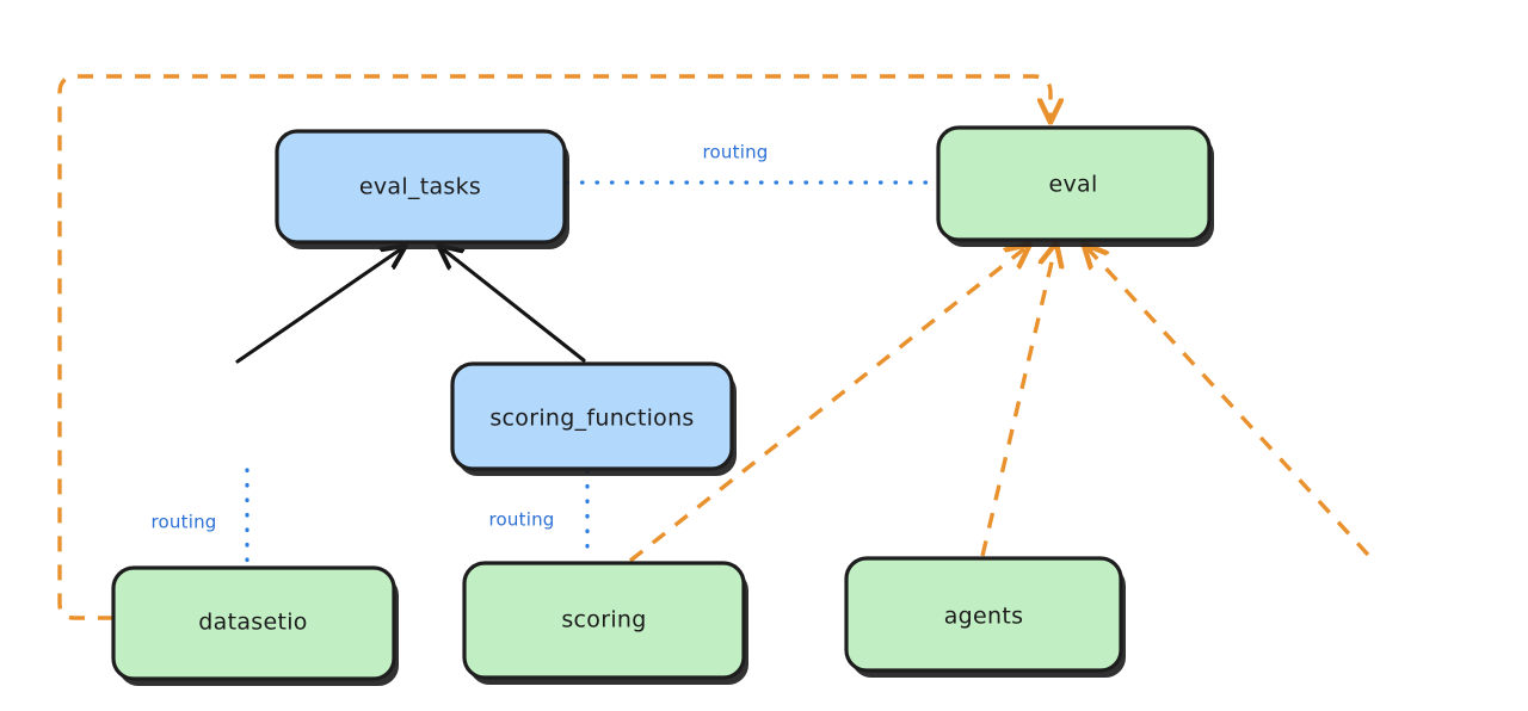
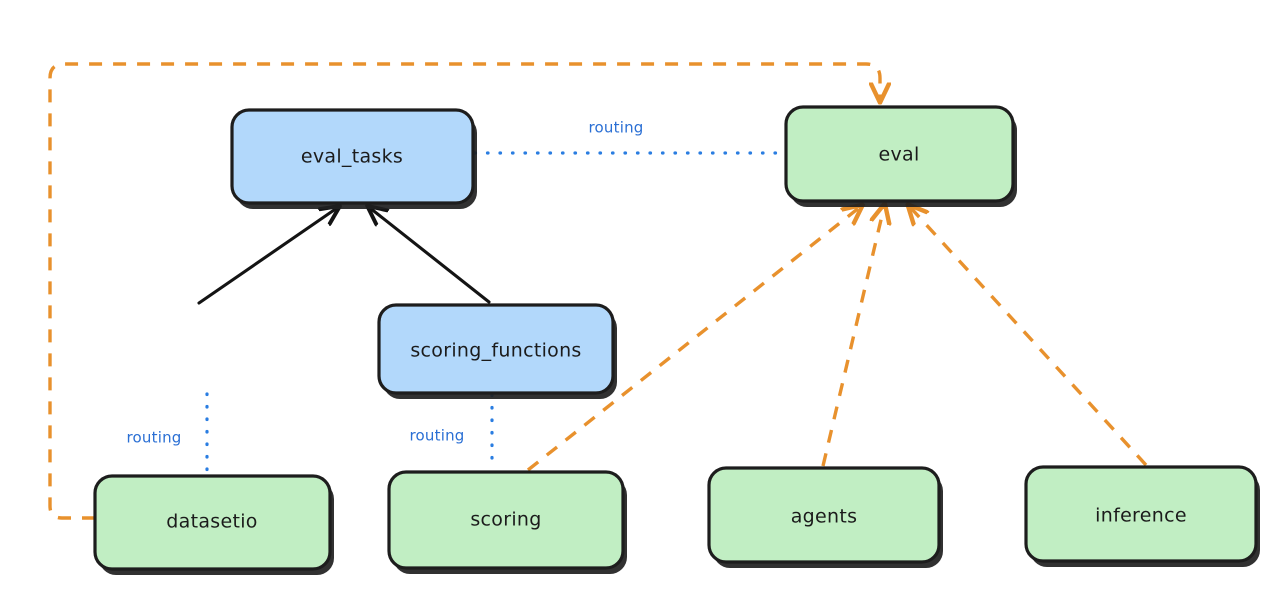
  eval_tasks
  eval
  scoring_functions
  datasetio
  scoring
  agents
+ inference
  routing
  routing
  routing
